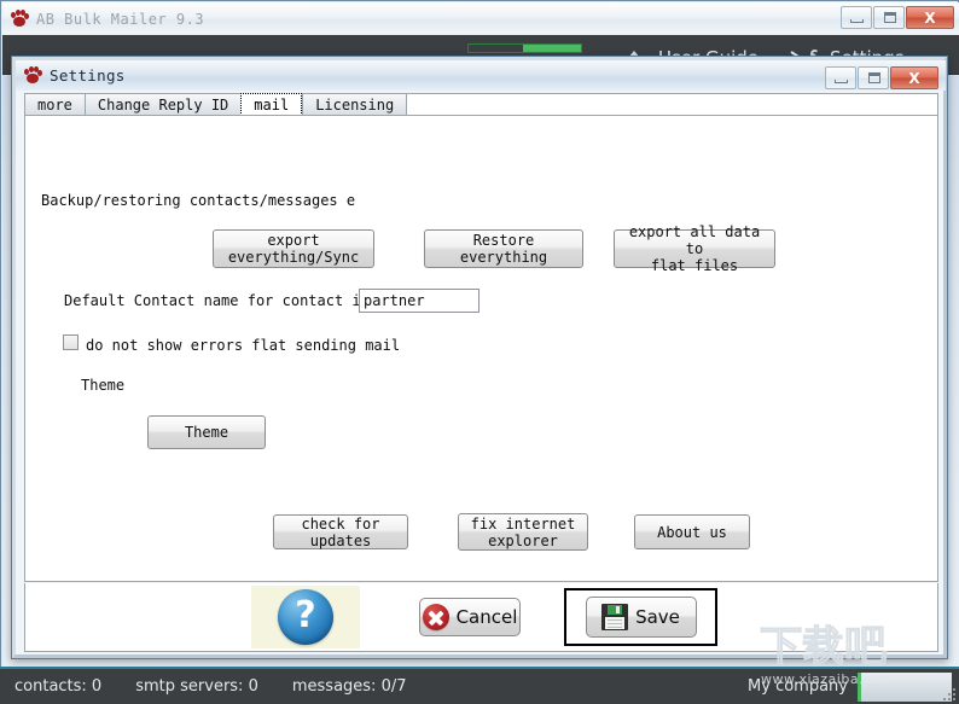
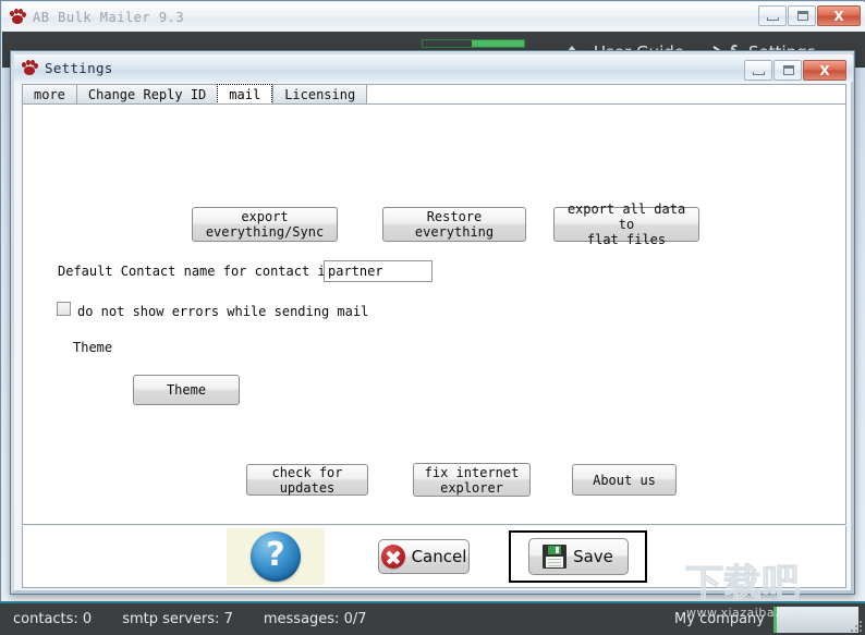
  AB Bulk Mailer 9.3
  X
  Settings
  X
  more
  Change Reply ID
  mail
  Licensing
- Backup/restoring contacts/messages e
  export
  everything/Sync
  Restore everything
  export all data to
  flat files
  Default Contact name for contact i
  partner
- do not show errors flat sending mail
+ do not show errors while sending mail
  Theme
  Theme
  check for updates
  fix internet
  explorer
  About us
  ?
  Cancel
  Save
  contacts: 0
- smtp servers: 0
+ smtp servers: 7
  messages: 0/7
  My company
  下载吧
  www.xiazaiba.com
